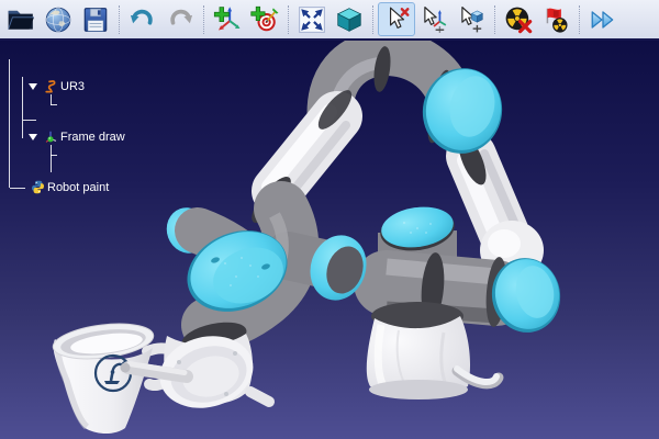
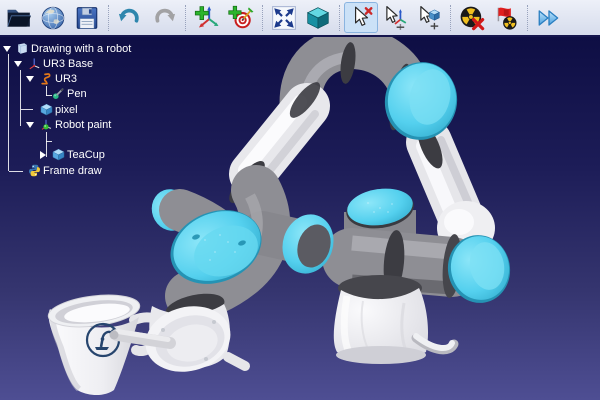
+ Drawing with a robot
+ UR3 Base
  UR3
+ Pen
+ pixel
- Frame draw
+ Robot paint
+ TeaCup
- Robot paint
+ Frame draw
